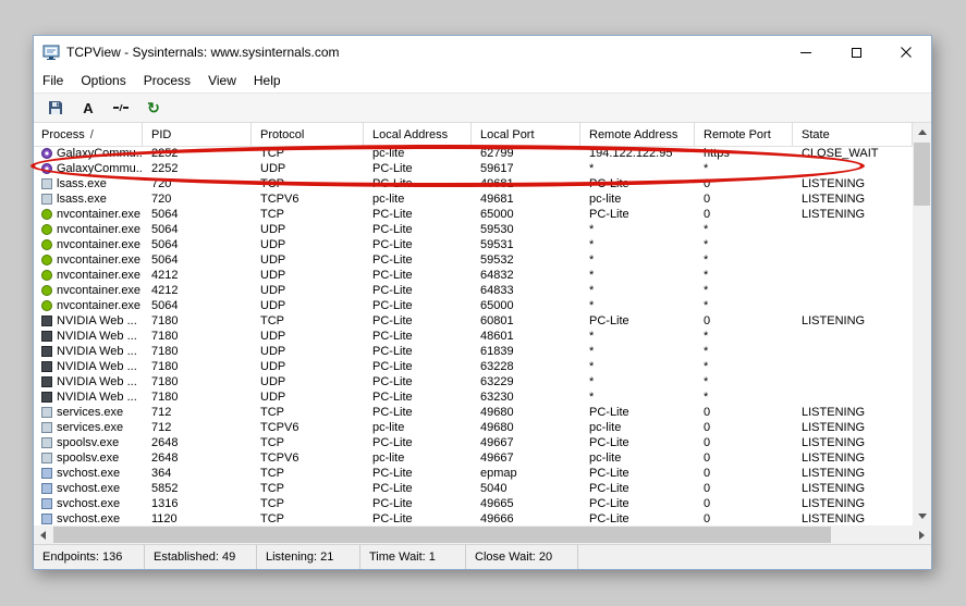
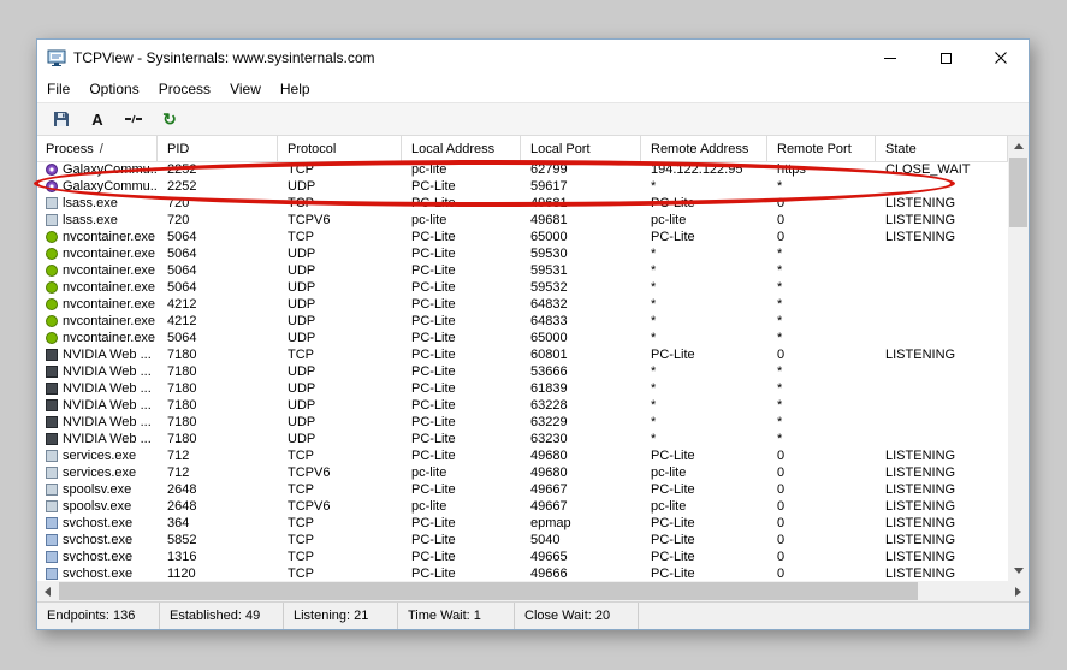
  TCPView - Sysinternals: www.sysinternals.com
  File
  Options
  Process
  View
  Help
  A
  ↻
  Process
  /
  PID
  Protocol
  Local Address
  Local Port
  Remote Address
  Remote Port
  State
  GalaxyCommu..
  2252
  TCP
  pc-lite
  62799
  194.122.122.95
  https
  CLOSE_WAIT
  GalaxyCommu..
  2252
  UDP
  PC-Lite
  59617
  *
  *
  lsass.exe
  720
  TCP
  PC-Lite
  49681
  PC-Lite
  0
  LISTENING
  lsass.exe
  720
  TCPV6
  pc-lite
  49681
  pc-lite
  0
  LISTENING
  nvcontainer.exe
  5064
  TCP
  PC-Lite
  65000
  PC-Lite
  0
  LISTENING
  nvcontainer.exe
  5064
  UDP
  PC-Lite
  59530
  *
  *
  nvcontainer.exe
  5064
  UDP
  PC-Lite
  59531
  *
  *
  nvcontainer.exe
  5064
  UDP
  PC-Lite
  59532
  *
  *
  nvcontainer.exe
  4212
  UDP
  PC-Lite
  64832
  *
  *
  nvcontainer.exe
  4212
  UDP
  PC-Lite
  64833
  *
  *
  nvcontainer.exe
  5064
  UDP
  PC-Lite
  65000
  *
  *
  NVIDIA Web ...
  7180
  TCP
  PC-Lite
  60801
  PC-Lite
  0
  LISTENING
  NVIDIA Web ...
  7180
  UDP
  PC-Lite
- 48601
+ 53666
  *
  *
  NVIDIA Web ...
  7180
  UDP
  PC-Lite
  61839
  *
  *
  NVIDIA Web ...
  7180
  UDP
  PC-Lite
  63228
  *
  *
  NVIDIA Web ...
  7180
  UDP
  PC-Lite
  63229
  *
  *
  NVIDIA Web ...
  7180
  UDP
  PC-Lite
  63230
  *
  *
  services.exe
  712
  TCP
  PC-Lite
  49680
  PC-Lite
  0
  LISTENING
  services.exe
  712
  TCPV6
  pc-lite
  49680
  pc-lite
  0
  LISTENING
  spoolsv.exe
  2648
  TCP
  PC-Lite
  49667
  PC-Lite
  0
  LISTENING
  spoolsv.exe
  2648
  TCPV6
  pc-lite
  49667
  pc-lite
  0
  LISTENING
  svchost.exe
  364
  TCP
  PC-Lite
  epmap
  PC-Lite
  0
  LISTENING
  svchost.exe
  5852
  TCP
  PC-Lite
  5040
  PC-Lite
  0
  LISTENING
  svchost.exe
  1316
  TCP
  PC-Lite
  49665
  PC-Lite
  0
  LISTENING
  svchost.exe
  1120
  TCP
  PC-Lite
  49666
  PC-Lite
  0
  LISTENING
  Endpoints: 136
  Established: 49
  Listening: 21
  Time Wait: 1
  Close Wait: 20
